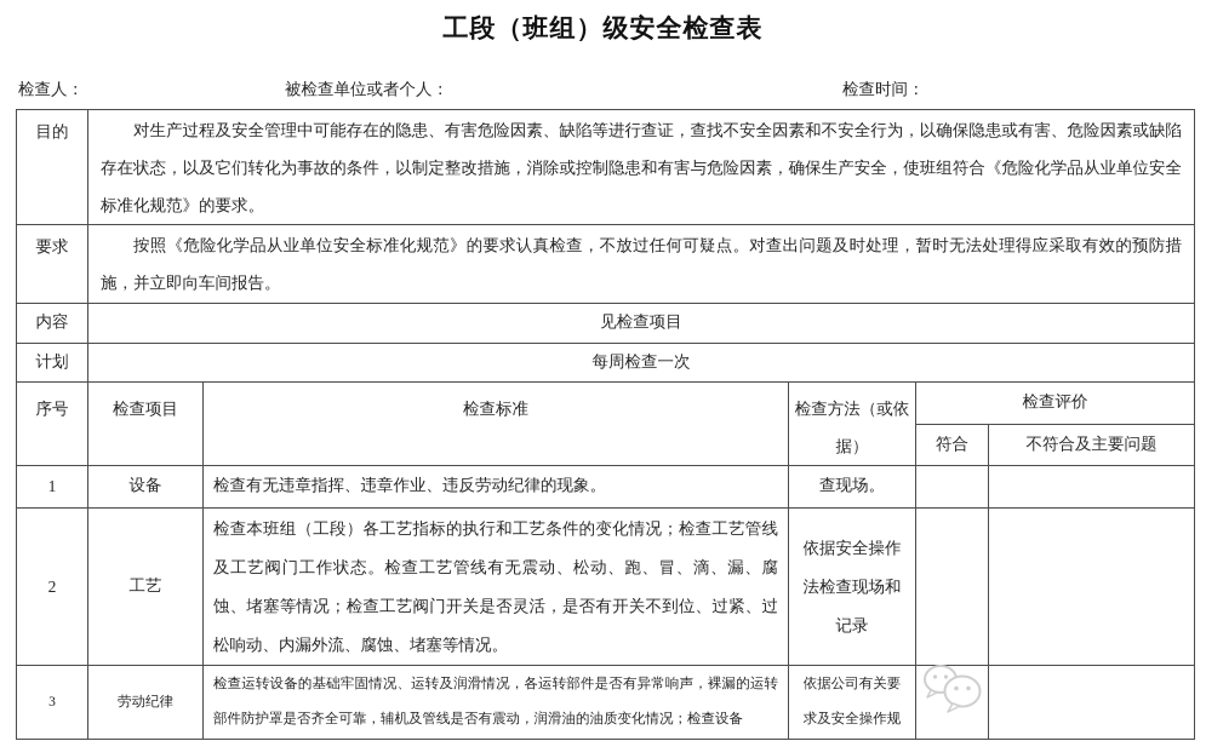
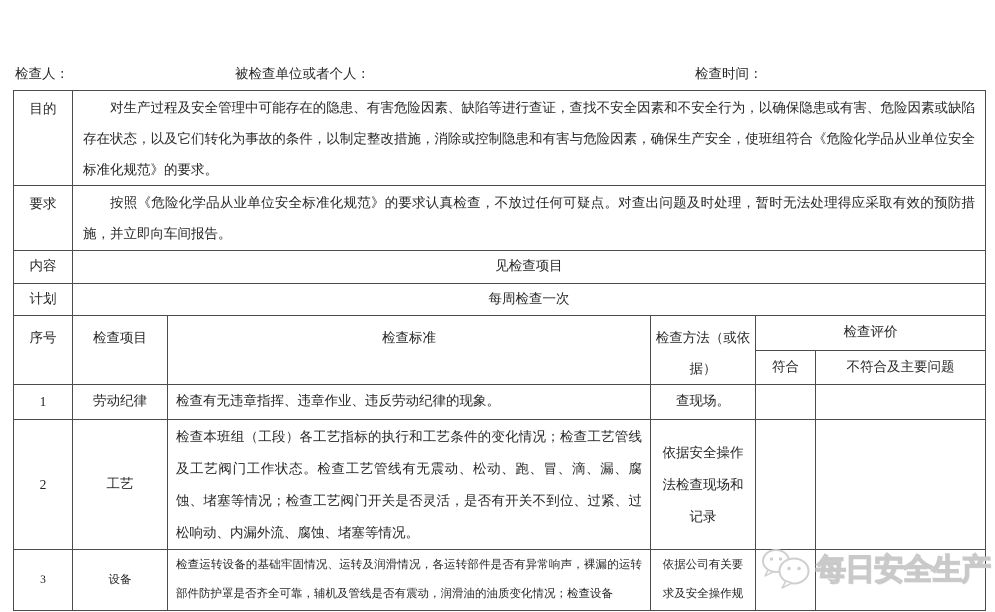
- 工段（班组）级安全检查表
  检查人：
  被检查单位或者个人：
  检查时间：
  目的	对生产过程及安全管理中可能存在的隐患、有害危险因素、缺陷等进行查证，查找不安全因素和不安全行为，以确保隐患或有害、危险因素或缺陷存在状态，以及它们转化为事故的条件，以制定整改措施，消除或控制隐患和有害与危险因素，确保生产安全，使班组符合《危险化学品从业单位安全标准化规范》的要求。
  要求	按照《危险化学品从业单位安全标准化规范》的要求认真检查，不放过任何可疑点。对查出问题及时处理，暂时无法处理得应采取有效的预防措施，并立即向车间报告。
  内容	见检查项目
  计划	每周检查一次
  序号	检查项目	检查标准	检查方法（或依据）	检查评价
  符合	不符合及主要问题
- 1	设备	检查有无违章指挥、违章作业、违反劳动纪律的现象。	查现场。
+ 1	劳动纪律	检查有无违章指挥、违章作业、违反劳动纪律的现象。	查现场。
  2	工艺	检查本班组（工段）各工艺指标的执行和工艺条件的变化情况；检查工艺管线及工艺阀门工作状态。检查工艺管线有无震动、松动、跑、冒、滴、漏、腐蚀、堵塞等情况；检查工艺阀门开关是否灵活，是否有开关不到位、过紧、过松响动、内漏外流、腐蚀、堵塞等情况。	依据安全操作法检查现场和记录
- 3	劳动纪律	检查运转设备的基础牢固情况、运转及润滑情况，各运转部件是否有异常响声，裸漏的运转部件防护罩是否齐全可靠，辅机及管线是否有震动，润滑油的油质变化情况；检查设备	依据公司有关要求及安全操作规
+ 3	设备	检查运转设备的基础牢固情况、运转及润滑情况，各运转部件是否有异常响声，裸漏的运转部件防护罩是否齐全可靠，辅机及管线是否有震动，润滑油的油质变化情况；检查设备	依据公司有关要求及安全操作规
+ 每日安全生产
